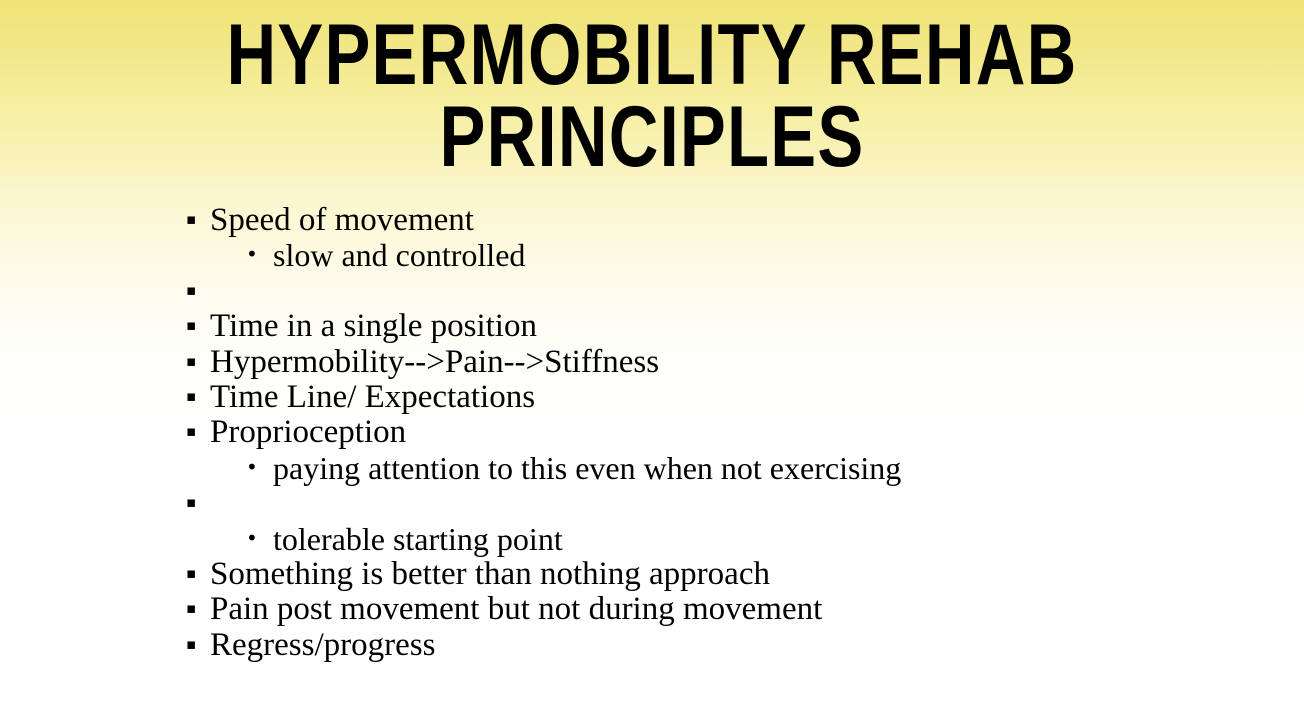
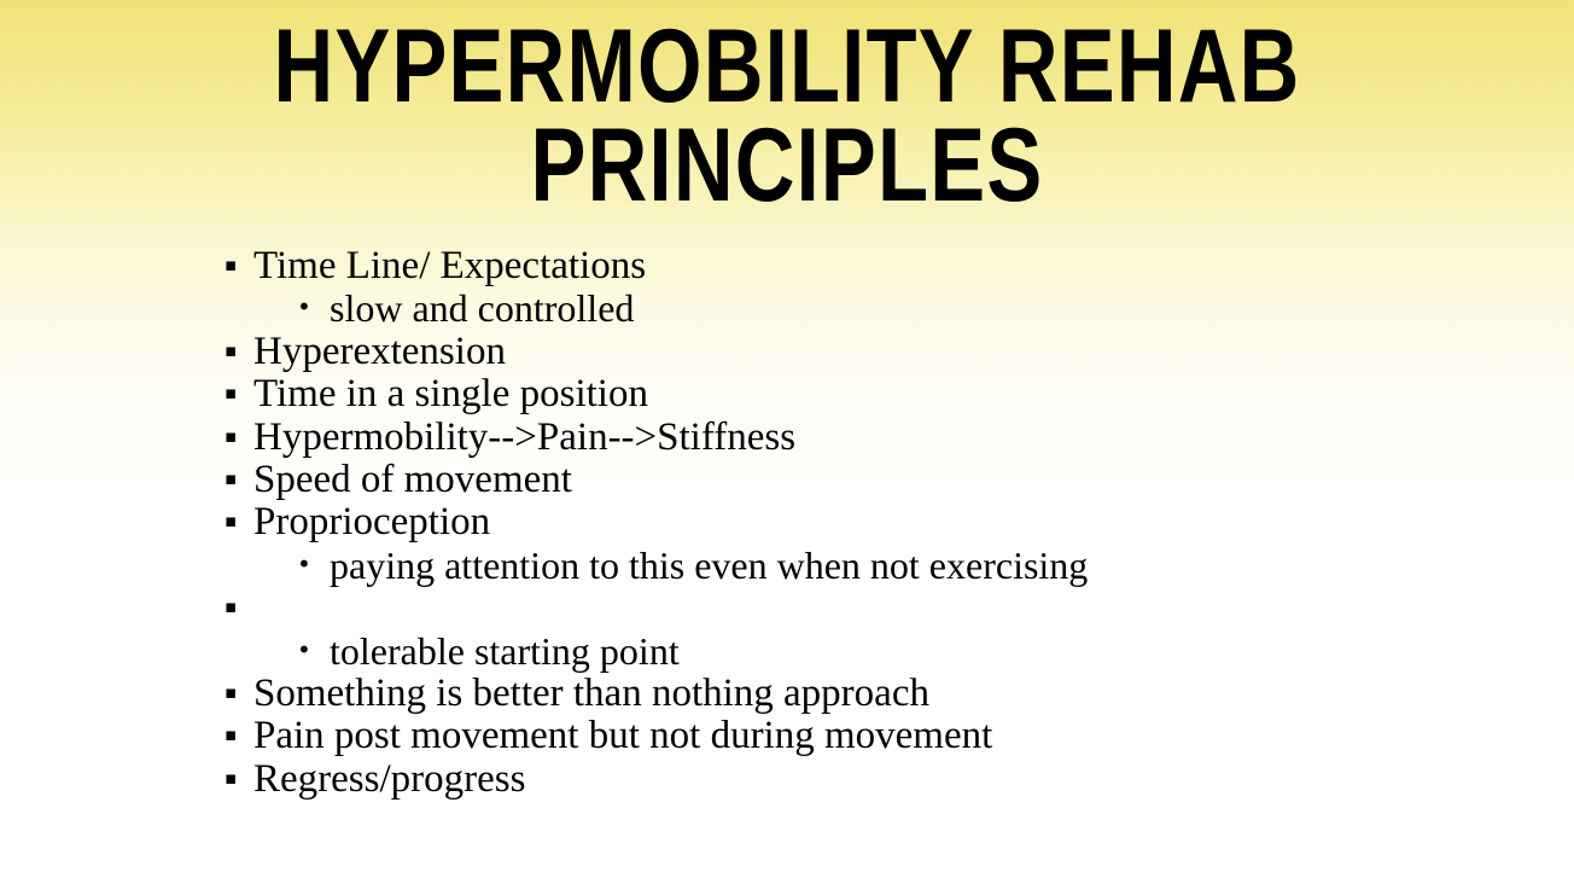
  HYPERMOBILITY REHAB
  PRINCIPLES
  ▪
- Speed of movement
+ Time Line/ Expectations
  •
  slow and controlled
  ▪
+ Hyperextension
  ▪
  Time in a single position
  ▪
  Hypermobility-->Pain-->Stiffness
  ▪
- Time Line/ Expectations
+ Speed of movement
  ▪
  Proprioception
  •
  paying attention to this even when not exercising
  ▪
  •
  tolerable starting point
  ▪
  Something is better than nothing approach
  ▪
  Pain post movement but not during movement
  ▪
  Regress/progress
